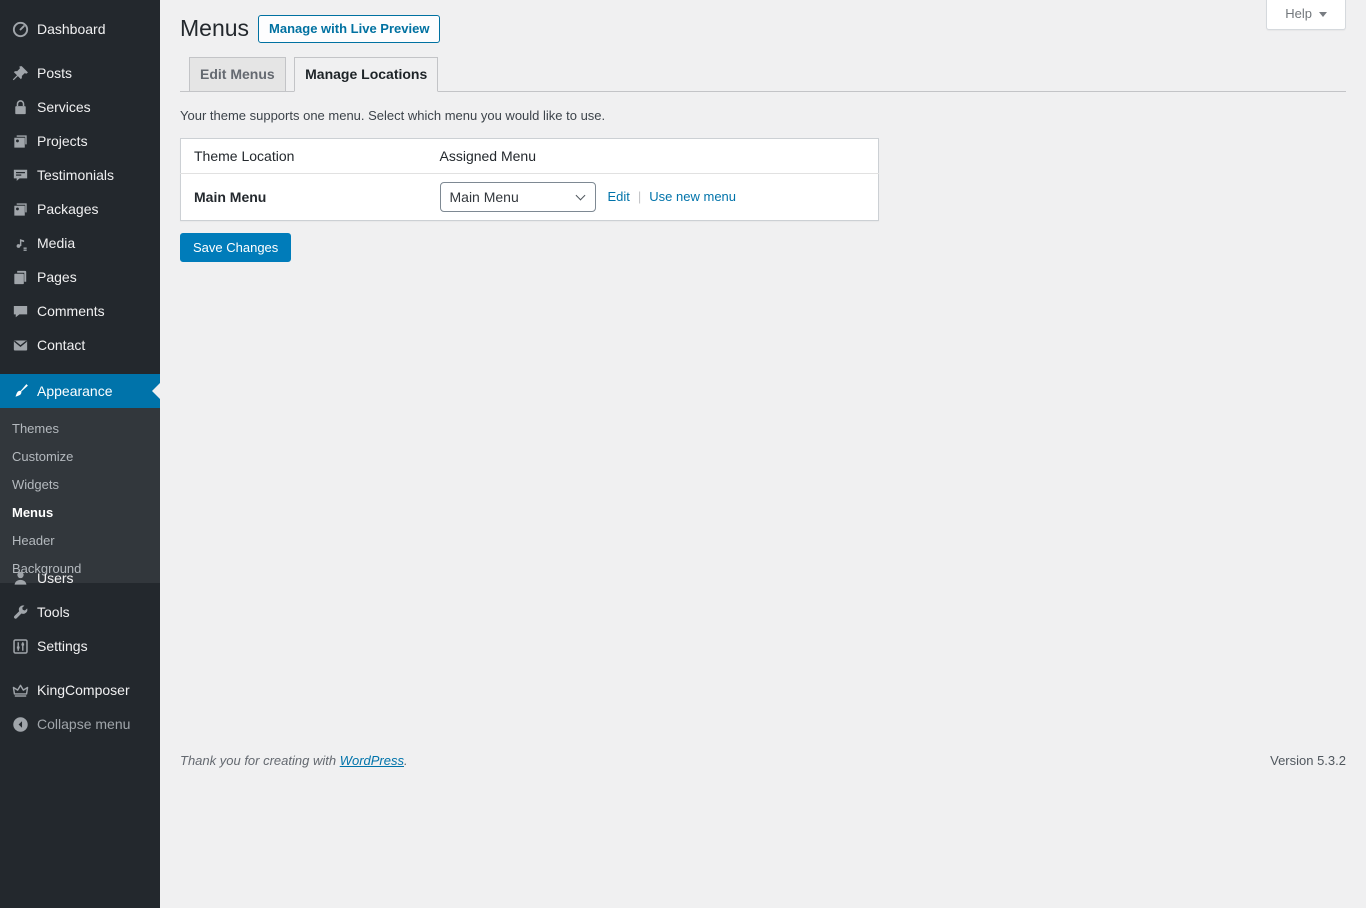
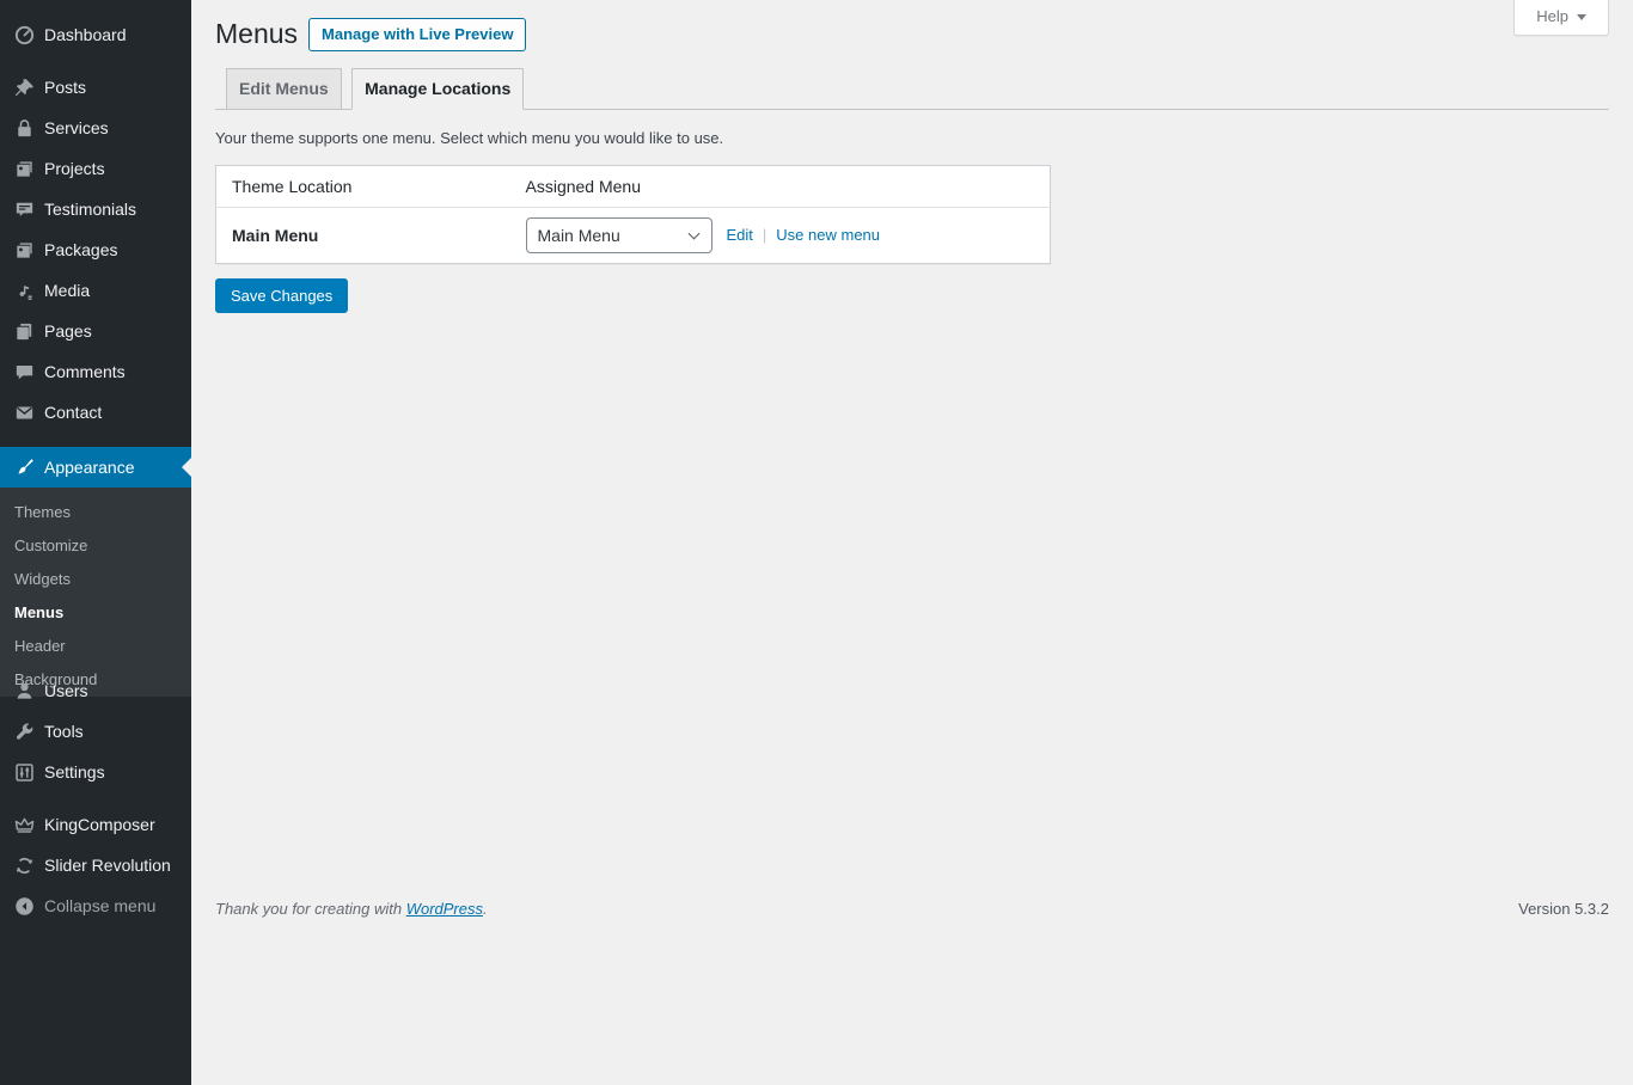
  Dashboard
  Posts
  Services
  Projects
  Testimonials
  Packages
  Media
  Pages
  Comments
  Contact
  Appearance
  Themes
  Customize
  Widgets
  Menus
  Header
  Background
  Users
  Tools
  Settings
  KingComposer
+ Slider Revolution
  Collapse menu
  Help
  Menus
  Manage with Live Preview
  Edit Menus Manage Locations
  Your theme supports one menu. Select which menu you would like to use.
  Theme Location	Assigned Menu
  Main Menu	Main Menu Edit | Use new menu
  Save Changes
  Thank you for creating with WordPress.
  Version 5.3.2
